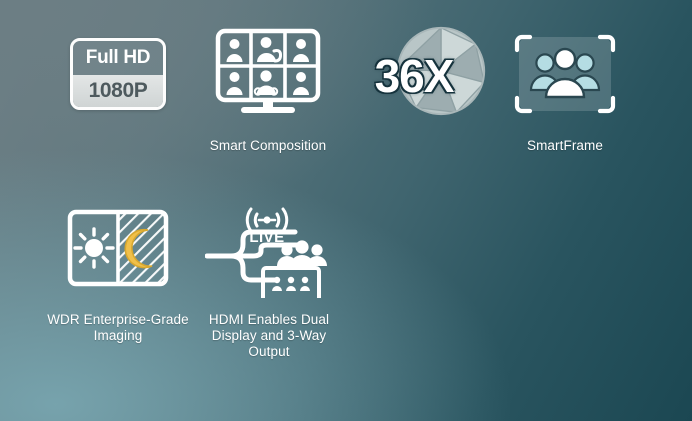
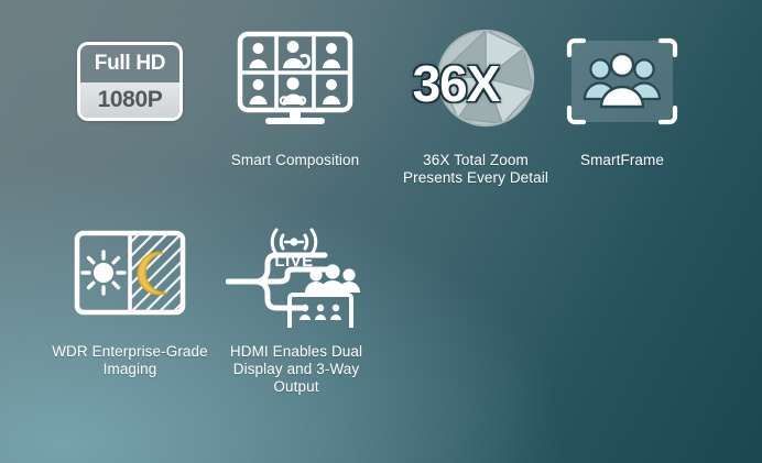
  Full HD
  1080P
  Smart Composition
  36X
+ 36X Total Zoom
+ Presents Every Detail
  SmartFrame
  WDR Enterprise-Grade
  Imaging
  LIVE
  HDMI Enables Dual
  Display and 3-Way
  Output
